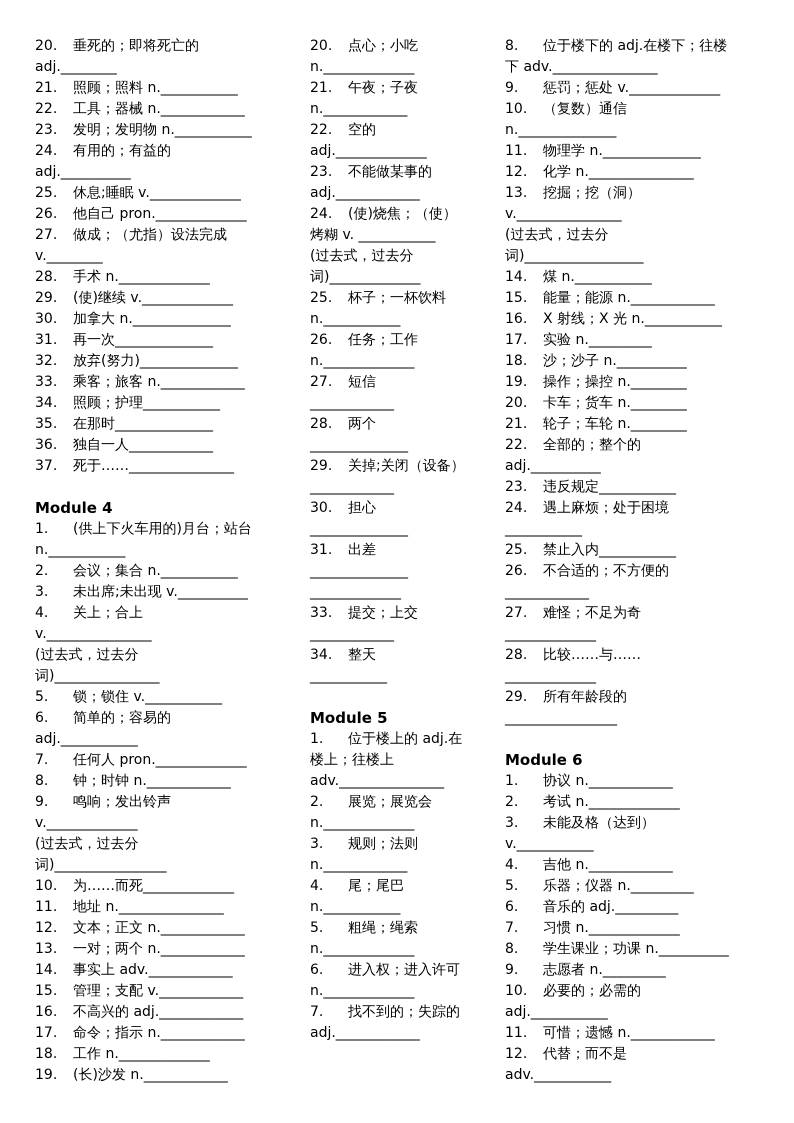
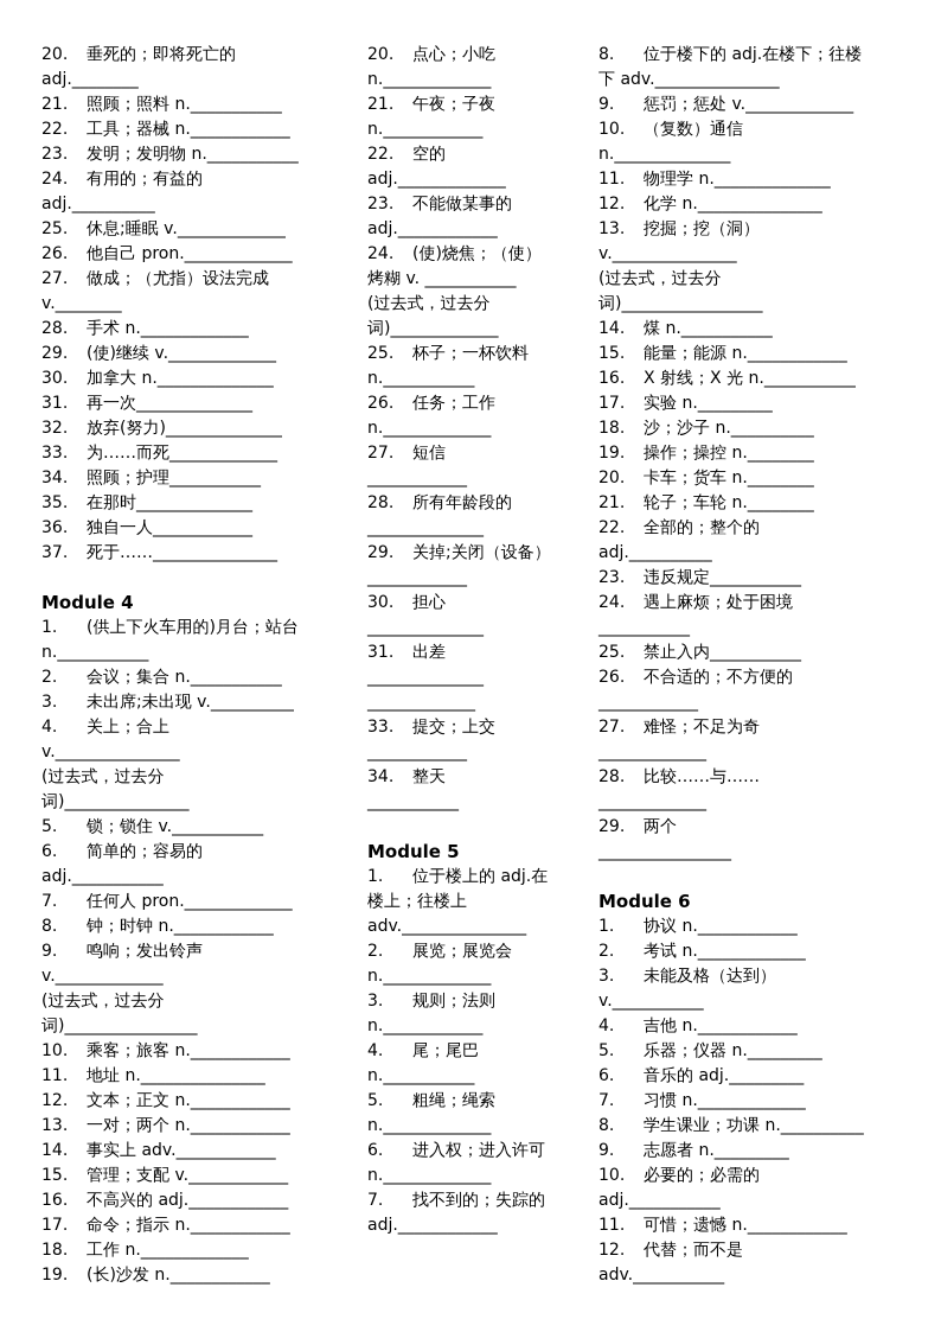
  20. 垂死的；即将死亡的
  adj.________
  21. 照顾；照料 n.___________
  22. 工具；器械 n.____________
  23. 发明；发明物 n.___________
  24. 有用的；有益的
  adj.__________
  25. 休息;睡眠 v._____________
  26. 他自己 pron._____________
  27. 做成；（尤指）设法完成
  v.________
  28. 手术 n._____________
  29. (使)继续 v._____________
  30. 加拿大 n.______________
  31. 再一次______________
  32. 放弃(努力)______________
- 33. 乘客；旅客 n.____________
+ 33. 为……而死_____________
  34. 照顾；护理___________
  35. 在那时______________
  36. 独自一人____________
  37. 死于……_______________
  Module 4
  1. (供上下火车用的)月台；站台
  n.___________
  2. 会议；集合 n.___________
  3. 未出席;未出现 v.__________
  4. 关上；合上
  v._______________
  (过去式，过去分
  词)_______________
  5. 锁；锁住 v.___________
  6. 简单的；容易的
  adj.___________
  7. 任何人 pron._____________
  8. 钟；时钟 n.____________
  9. 鸣响；发出铃声
  v._____________
  (过去式，过去分
  词)________________
- 10. 为……而死_____________
+ 10. 乘客；旅客 n.____________
  11. 地址 n._______________
  12. 文本；正文 n.____________
  13. 一对；两个 n.____________
  14. 事实上 adv.____________
  15. 管理；支配 v.____________
  16. 不高兴的 adj.____________
  17. 命令；指示 n.____________
  18. 工作 n._____________
  19. (长)沙发 n.____________
  20. 点心；小吃
  n._____________
  21. 午夜；子夜
  n.____________
  22. 空的
  adj._____________
  23. 不能做某事的
  adj.____________
  24. (使)烧焦；（使）
  烤糊 v. ___________
  (过去式，过去分
  词)_____________
  25. 杯子；一杯饮料
  n.___________
  26. 任务；工作
  n._____________
  27. 短信
  ____________
- 28. 两个
+ 28. 所有年龄段的
  ______________
  29. 关掉;关闭（设备）
  ____________
  30. 担心
  ______________
  31. 出差
  ______________
  _____________
  33. 提交；上交
  ____________
  34. 整天
  ___________
  Module 5
  1. 位于楼上的 adj.在
  楼上；往楼上
  adv._______________
  2. 展览；展览会
  n._____________
  3. 规则；法则
  n.____________
  4. 尾；尾巴
  n.___________
  5. 粗绳；绳索
  n._____________
  6. 进入权；进入许可
  n._____________
  7. 找不到的；失踪的
  adj.____________
  8. 位于楼下的 adj.在楼下；往楼
  下 adv._______________
  9. 惩罚；惩处 v._____________
  10. （复数）通信
  n.______________
  11. 物理学 n.______________
  12. 化学 n._______________
  13. 挖掘；挖（洞）
  v._______________
  (过去式，过去分
  词)_________________
  14. 煤 n.___________
  15. 能量；能源 n.____________
  16. X 射线；X 光 n.___________
  17. 实验 n._________
  18. 沙；沙子 n.__________
  19. 操作；操控 n.________
  20. 卡车；货车 n.________
  21. 轮子；车轮 n.________
  22. 全部的；整个的
  adj.__________
  23. 违反规定___________
  24. 遇上麻烦；处于困境
  ___________
  25. 禁止入内___________
  26. 不合适的；不方便的
  ____________
  27. 难怪；不足为奇
  _____________
  28. 比较……与……
  _____________
- 29. 所有年龄段的
+ 29. 两个
  ________________
  Module 6
  1. 协议 n.____________
  2. 考试 n._____________
  3. 未能及格（达到）
  v.___________
  4. 吉他 n.____________
  5. 乐器；仪器 n._________
  6. 音乐的 adj._________
  7. 习惯 n._____________
  8. 学生课业；功课 n.__________
  9. 志愿者 n._________
  10. 必要的；必需的
  adj.___________
  11. 可惜；遗憾 n.____________
  12. 代替；而不是
  adv.___________
